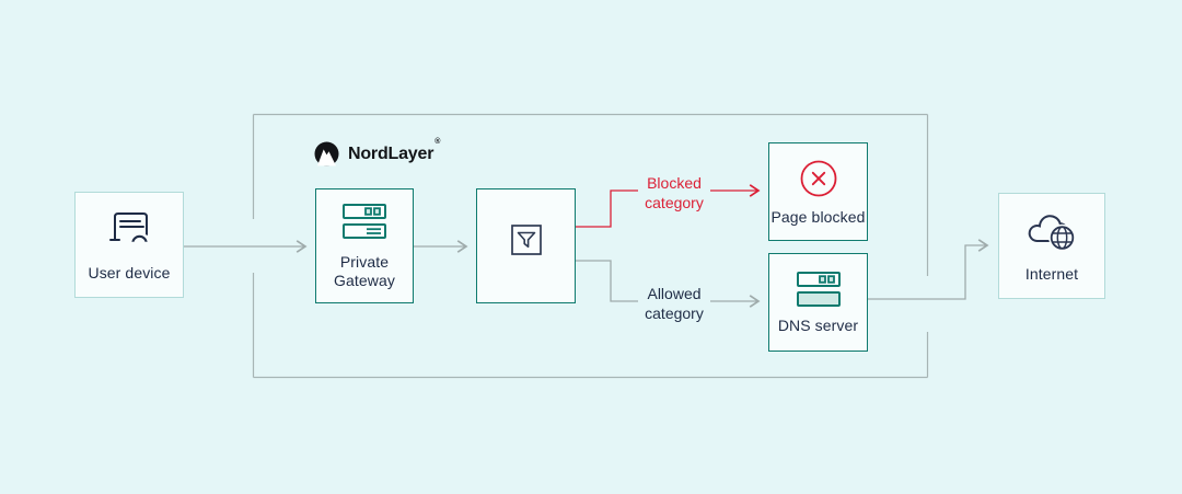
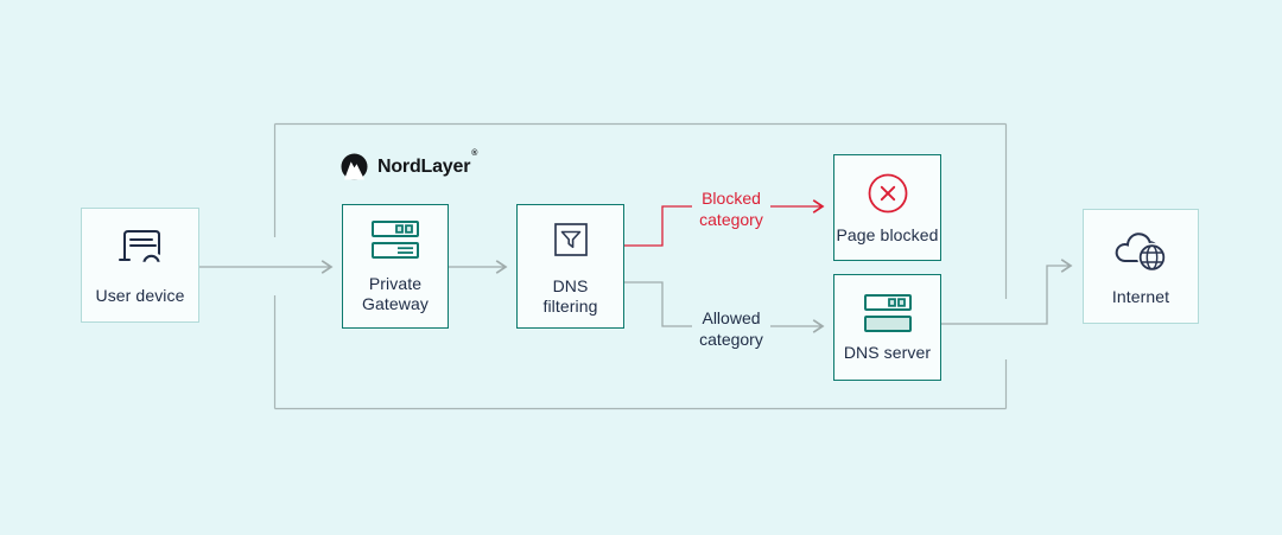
  NordLayer
  User device
  Private Gateway
+ DNS filtering
  Page blocked
  DNS server
  Internet
  Blocked category
  Allowed category
